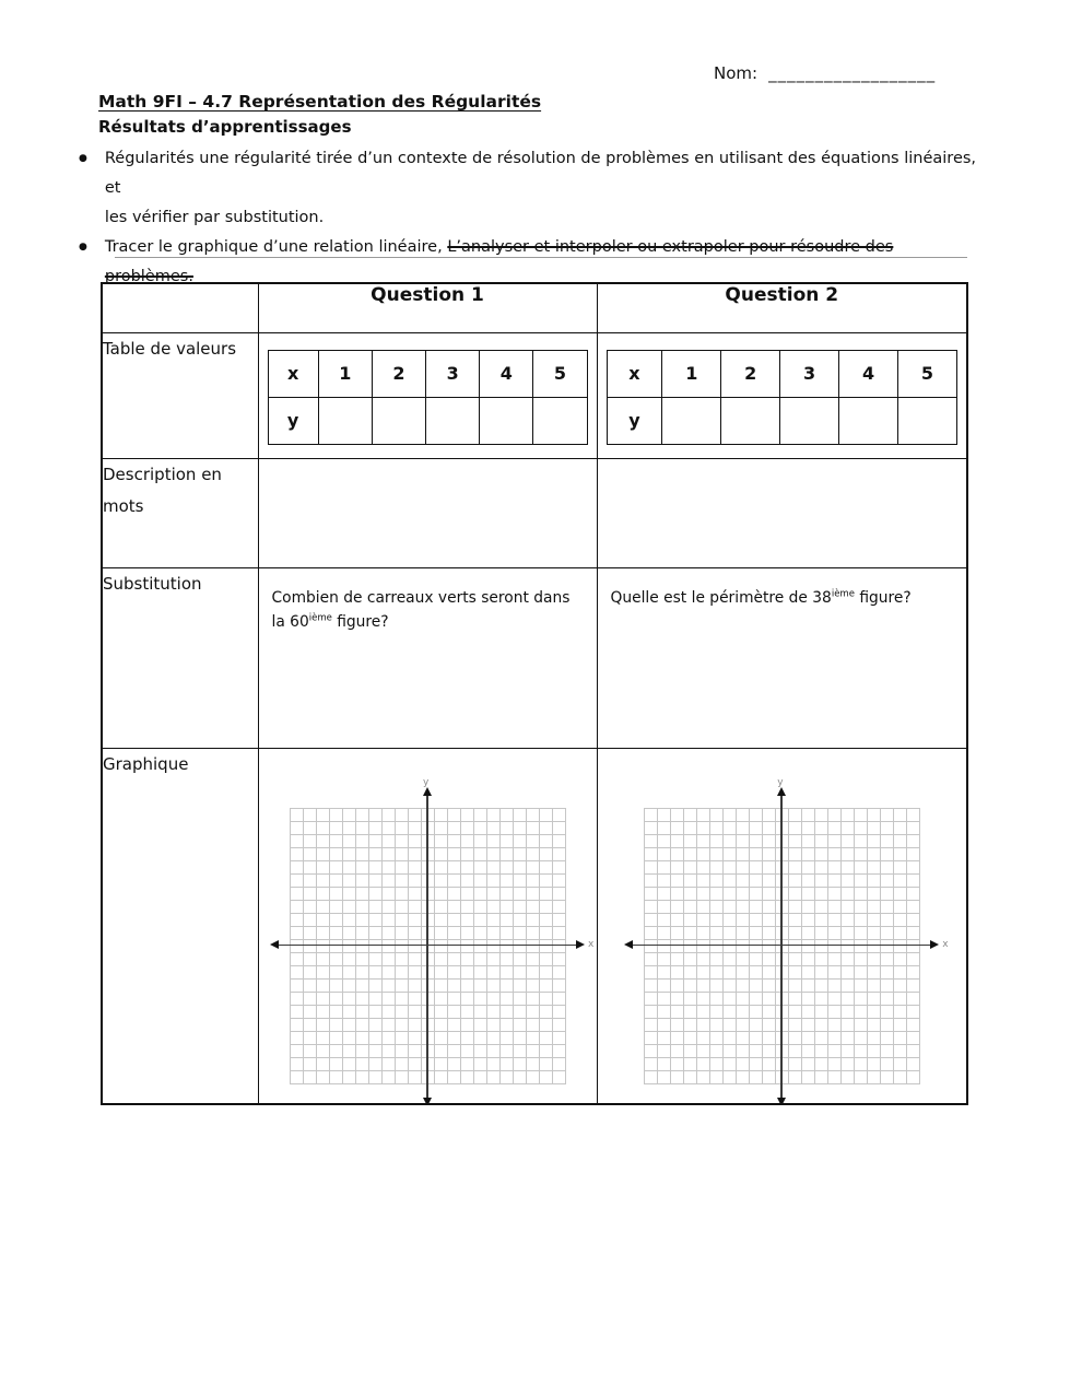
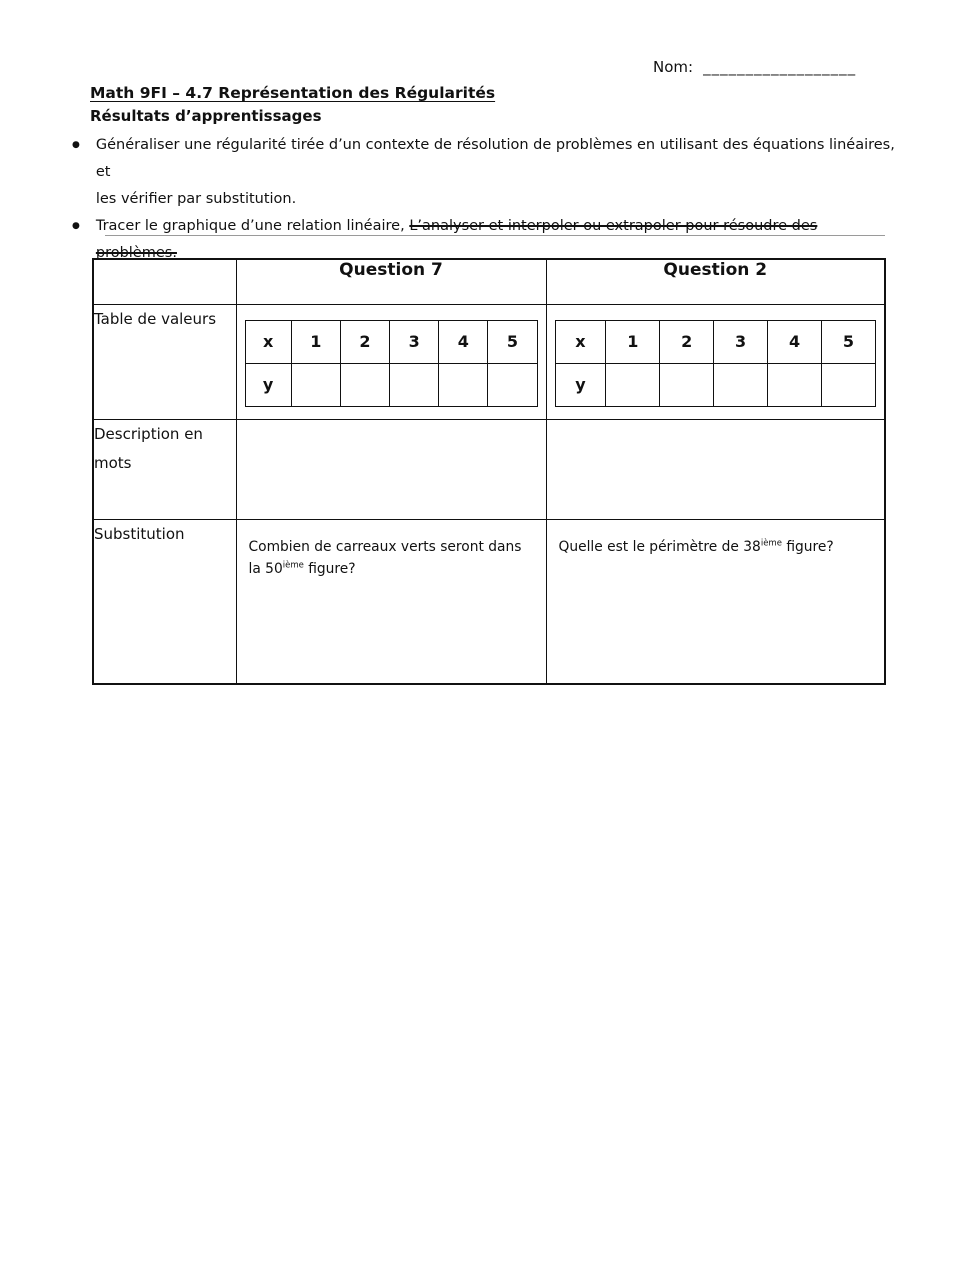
  Nom:
  __________________
  Math 9FI – 4.7 Représentation des Régularités
  Résultats d’apprentissages
  ●
- Régularités une régularité tirée d’un contexte de résolution de problèmes en utilisant des équations linéaires, et
+ Généraliser une régularité tirée d’un contexte de résolution de problèmes en utilisant des équations linéaires, et
  les vérifier par substitution.
  ●
  Tracer le graphique d’une relation linéaire, L’analyser et interpoler ou extrapoler pour résoudre des problèmes.
- 	Question 1	Question 2
+ 	Question 7	Question 2
  Table de valeurs
  x	1	2	3	4	5
  y
  x	1	2	3	4	5
  y
  Description en mots
- Substitution	Combien de carreaux verts seront dans la 60ième figure?	Quelle est le périmètre de 38ième figure?
+ Substitution	Combien de carreaux verts seront dans la 50ième figure?	Quelle est le périmètre de 38ième figure?
- Graphique	y x	y x
